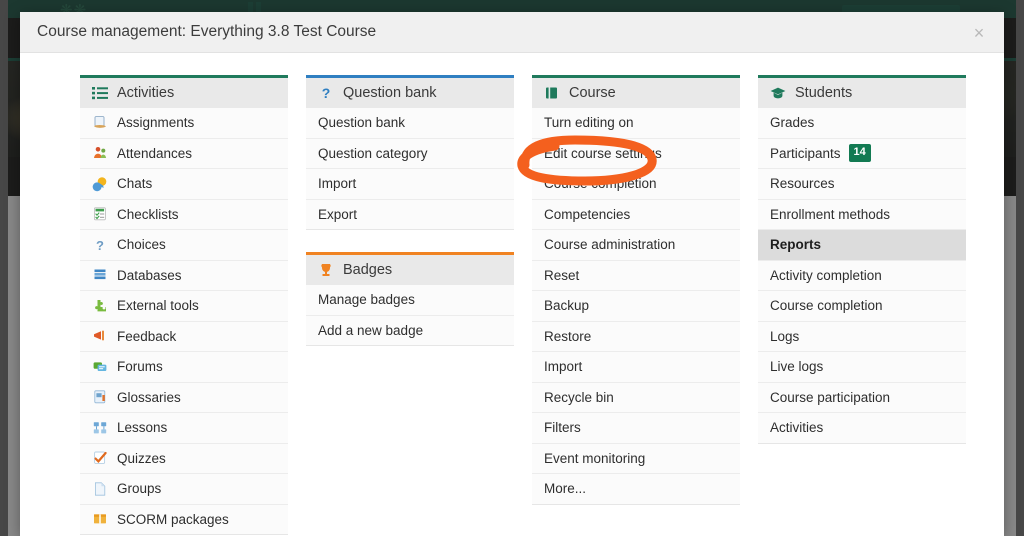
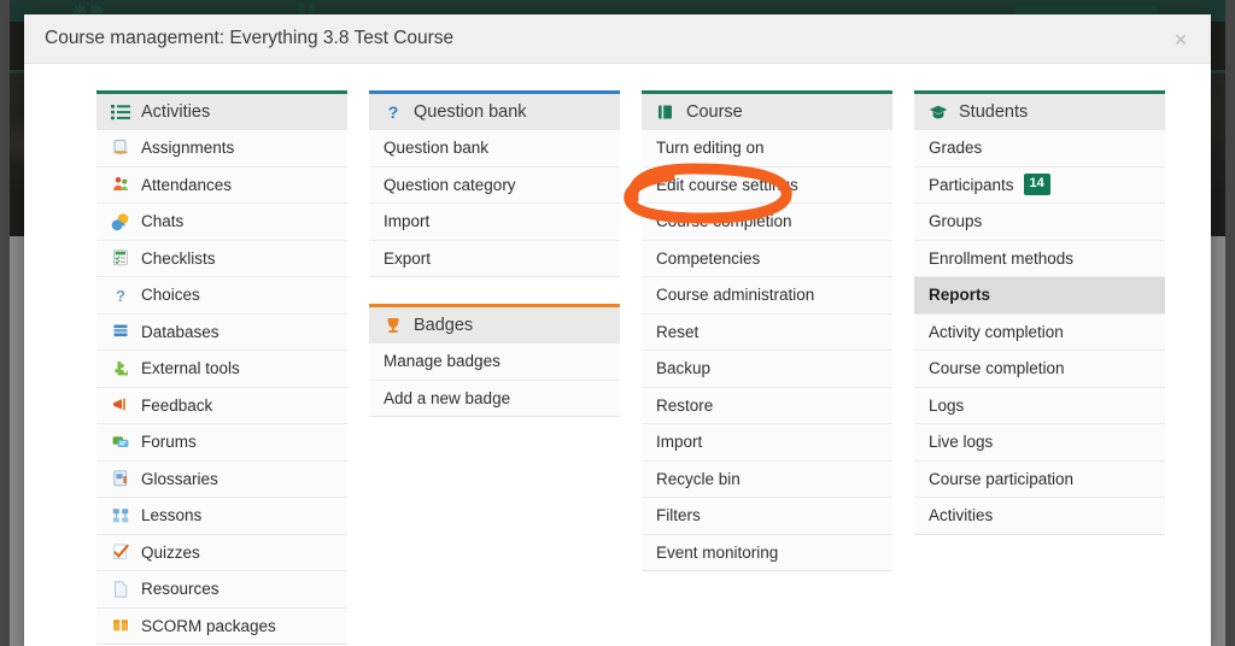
  ❋❋
  Course management: Everything 3.8 Test Course
  ×
  Activities
  Assignments
  Attendances
  Chats
  Checklists
  ?
  Choices
  Databases
  External tools
  Feedback
  Forums
  Glossaries
  Lessons
  Quizzes
- Groups
+ Resources
  SCORM packages
  ?
  Question bank
  Question bank
  Question category
  Import
  Export
  Badges
  Manage badges
  Add a new badge
  Course
  Turn editing on
  Edit course settis
  Competencies
  Course administration
  Reset
  Backup
  Restore
  Import
  Recycle bin
  Filters
  Event monitoring
- More...
  Students
  Grades
  Participants
  14
- Resources
+ Groups
  Enrollment methods
  Reports
  Activity completion
  Course completion
  Logs
  Live logs
  Course participation
  Activities
